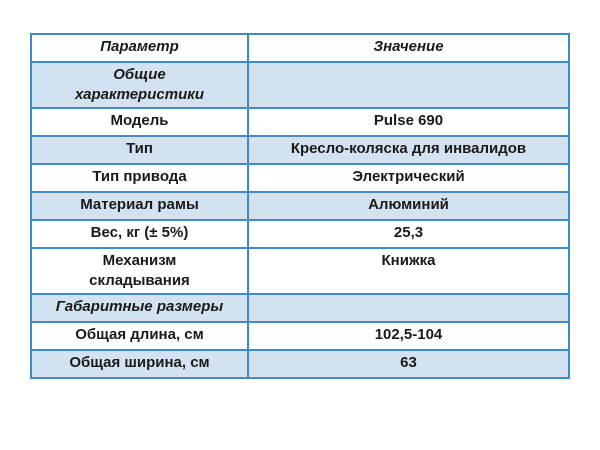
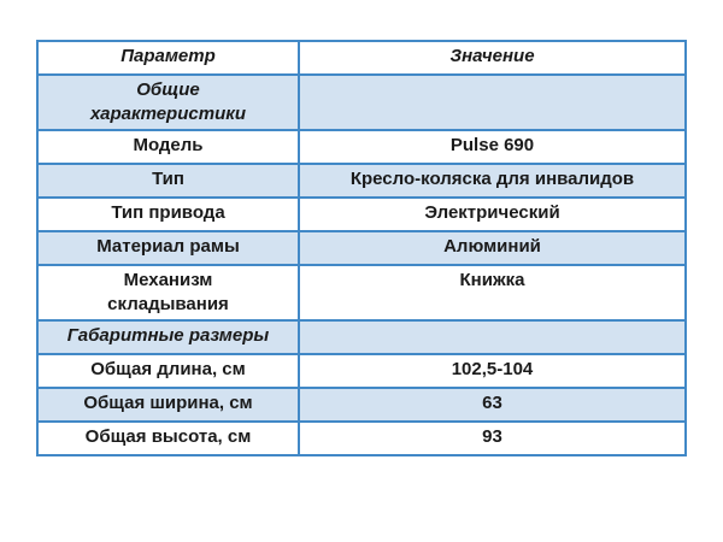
  Параметр	Значение
  Общие характеристики
  Модель	Pulse 690
  Тип	Кресло-коляска для инвалидов
  Тип привода	Электрический
  Материал рамы	Алюминий
- Вес, кг (± 5%)	25,3
  Механизм складывания	Книжка
  Габаритные размеры
  Общая длина, см	102,5-104
  Общая ширина, см	63
+ Общая высота, см	93
